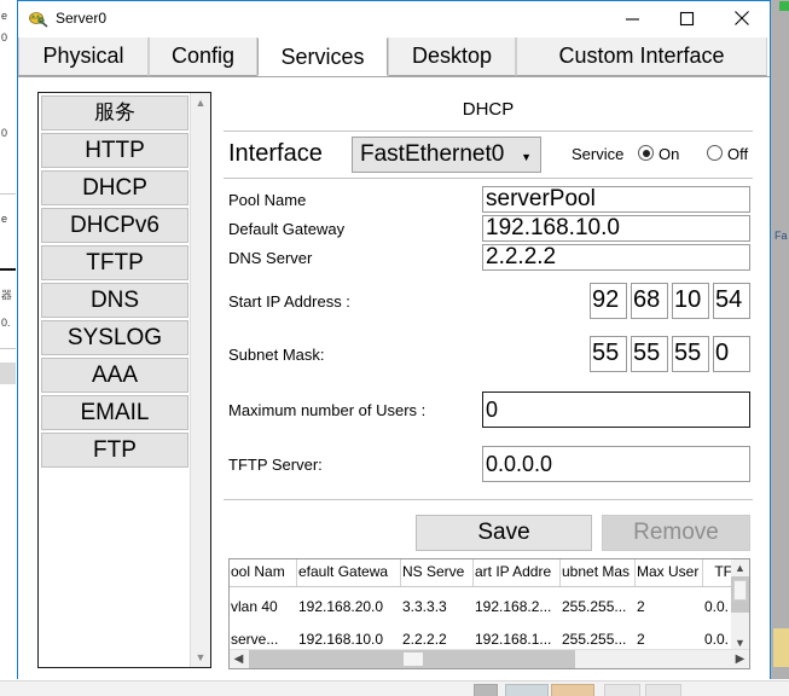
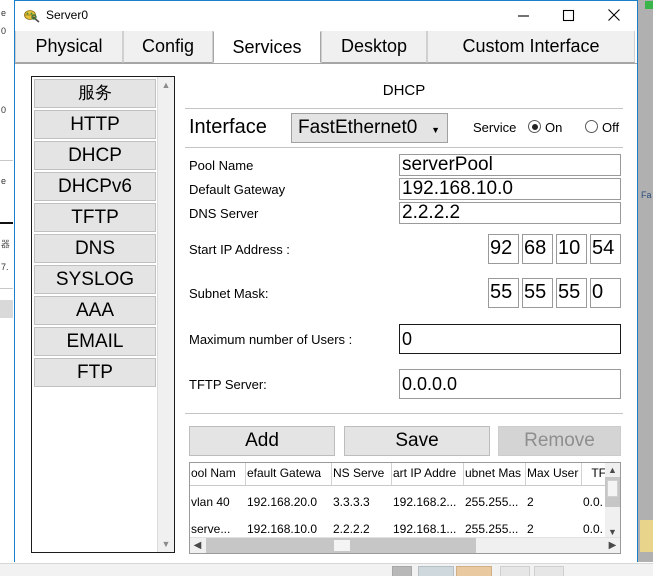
  e
  0
  0
  e
  器
- 0.
+ 7.
  Fa
  Server0
  Physical
  Config
  Services
  Desktop
  Custom Interface
  服务
  HTTP
  DHCP
  DHCPv6
  TFTP
  DNS
  SYSLOG
  AAA
  EMAIL
  FTP
  ▲
  ▼
  DHCP
  Interface
  FastEthernet0
  ▼
  Service
  On
  Off
  Pool Name
  serverPool
  Default Gateway
  192.168.10.0
  DNS Server
  2.2.2.2
  Start IP Address :
  92
  68
  10
  54
  Subnet Mask:
  55
  55
  55
  0
  Maximum number of Users :
  0
  TFTP Server:
  0.0.0.0
+ Add
  Save
  Remove
  ool Nam
  efault Gatewa
  NS Serve
  art IP Addre
  ubnet Mas
  Max User
  TF
  vlan 40
  192.168.20.0
  3.3.3.3
  192.168.2...
  255.255...
  2
  0.0.
  serve...
  192.168.10.0
  2.2.2.2
  192.168.1...
  255.255...
  2
  0.0.
  ▲
  ▼
  ◀
  ▶
